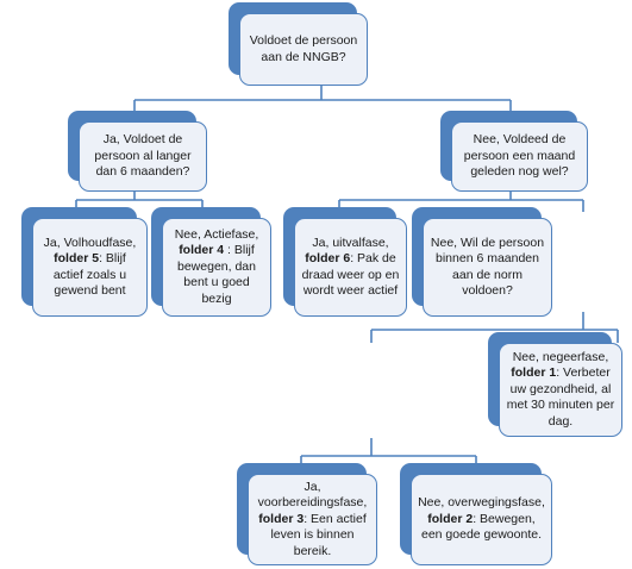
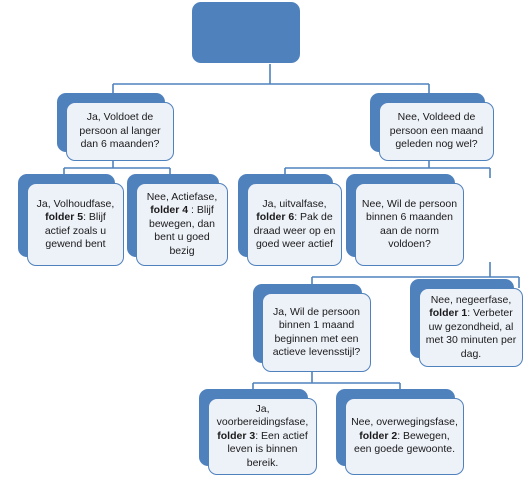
- Voldoet de persoon aan de NNGB?
  Ja, Voldoet de persoon al langer dan 6 maanden?
  Nee, Voldeed de persoon een maand geleden nog wel?
  Ja, Volhoudfase, folder 5: Blijf actief zoals u gewend bent
  Nee, Actiefase, folder 4 : Blijf bewegen, dan bent u goed bezig
- Ja, uitvalfase, folder 6: Pak de draad weer op en wordt weer actief
+ Ja, uitvalfase, folder 6: Pak de draad weer op en goed weer actief
  Nee, Wil de persoon binnen 6 maanden aan de norm voldoen?
+ Ja, Wil de persoon binnen 1 maand beginnen met een actieve levensstijl?
  Nee, negeerfase, folder 1: Verbeter uw gezondheid, al met 30 minuten per dag.
  Ja, voorbereidingsfase, folder 3: Een actief leven is binnen bereik.
  Nee, overwegingsfase, folder 2: Bewegen, een goede gewoonte.
